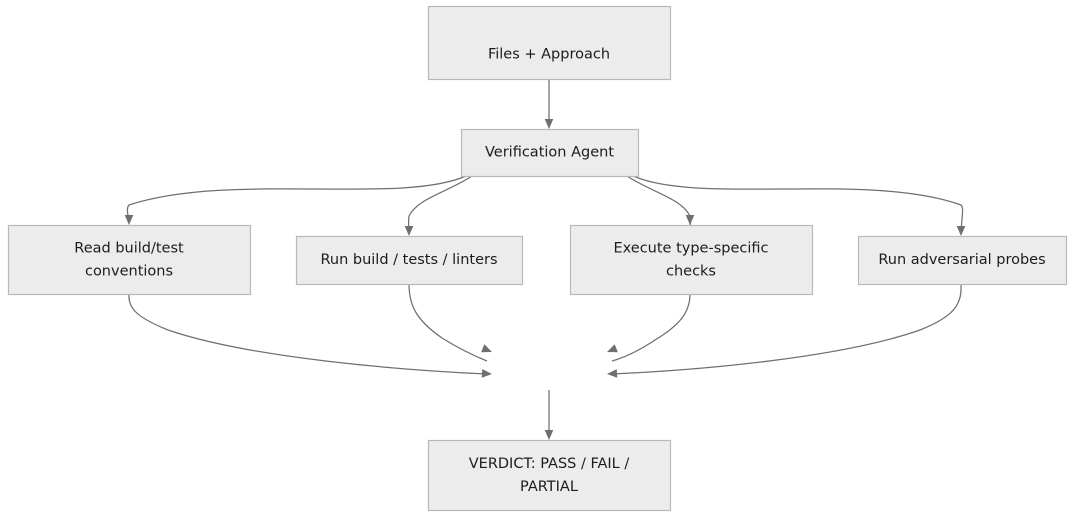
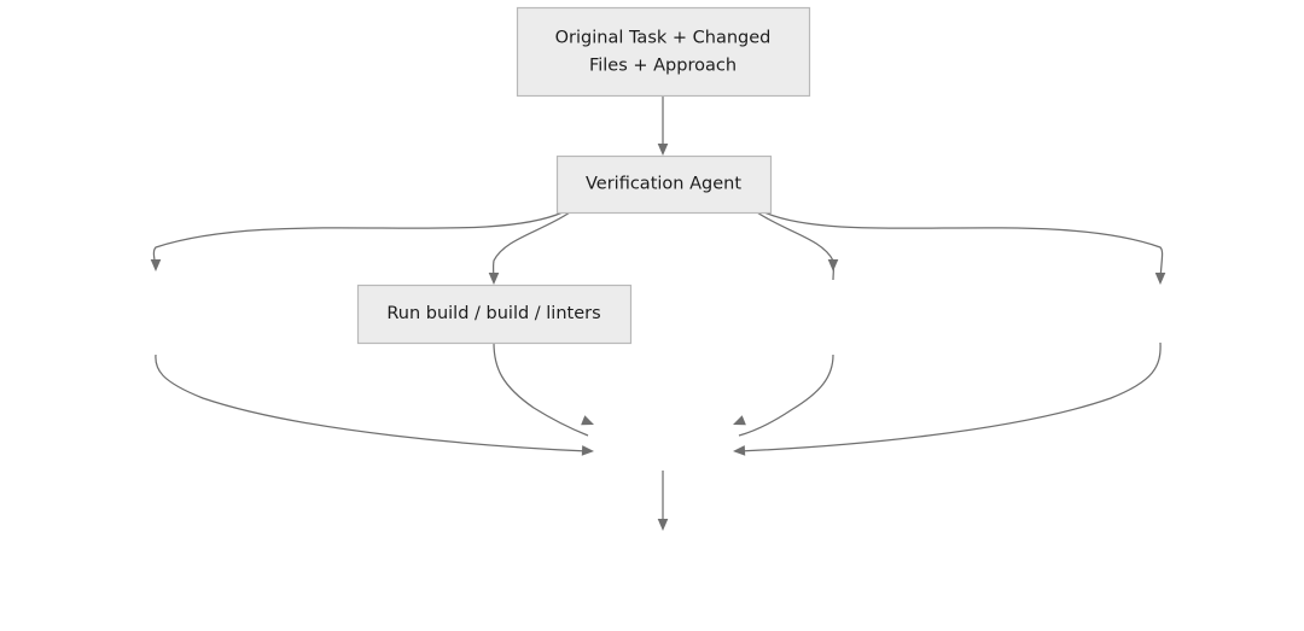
+ Original Task + Changed
  Files + Approach
  Verification Agent
- Read build/test
- conventions
- Run build / tests / linters
+ Run build / build / linters
- Execute type-specific
- checks
- Run adversarial probes
- VERDICT: PASS / FAIL /
- PARTIAL
